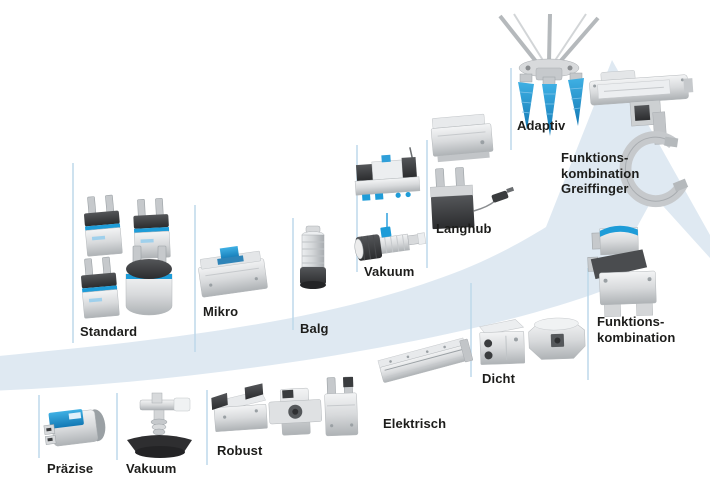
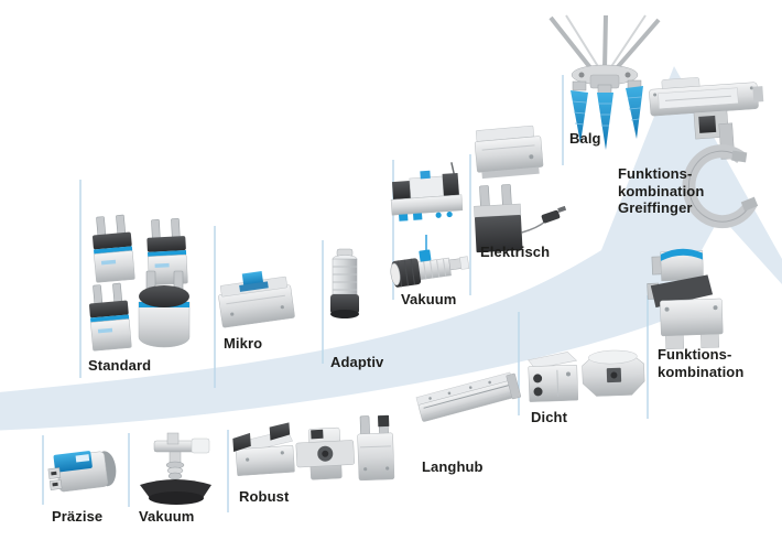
  Standard
  Mikro
- Balg
+ Adaptiv
  Vakuum
- Langhub
+ Elektrisch
- Adaptiv
+ Balg
  Funktions-
  kombination
  Greiffinger
  Funktions-
  kombination
  Dicht
- Elektrisch
+ Langhub
  Robust
  Vakuum
  Präzise
